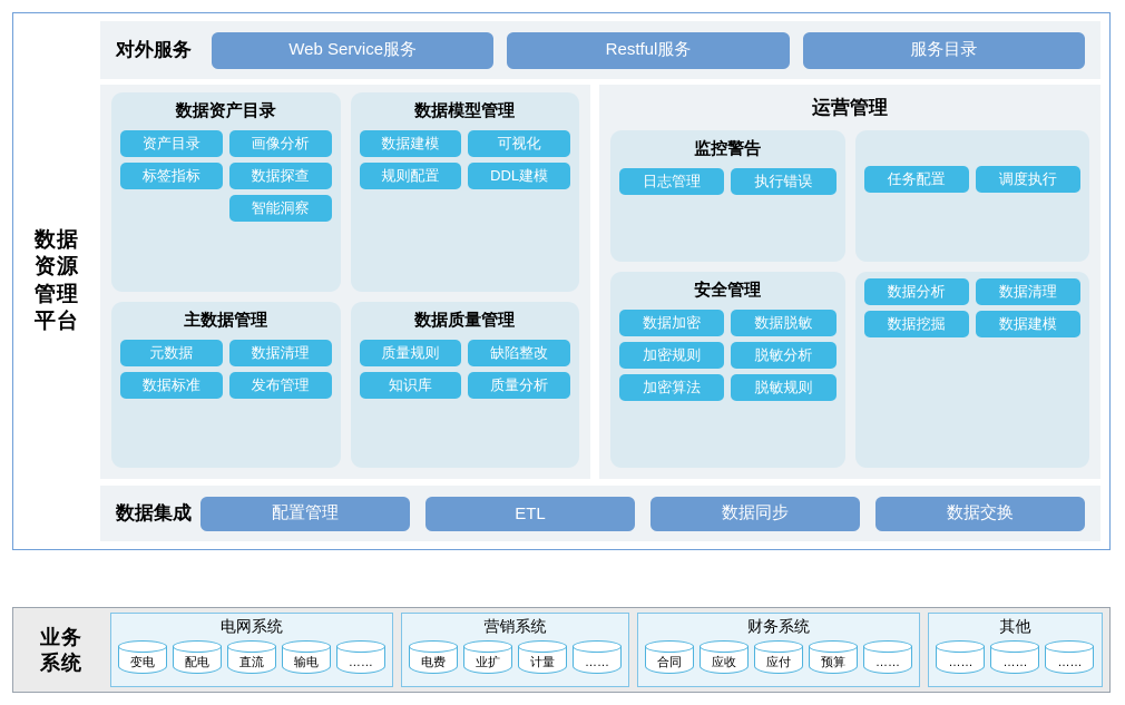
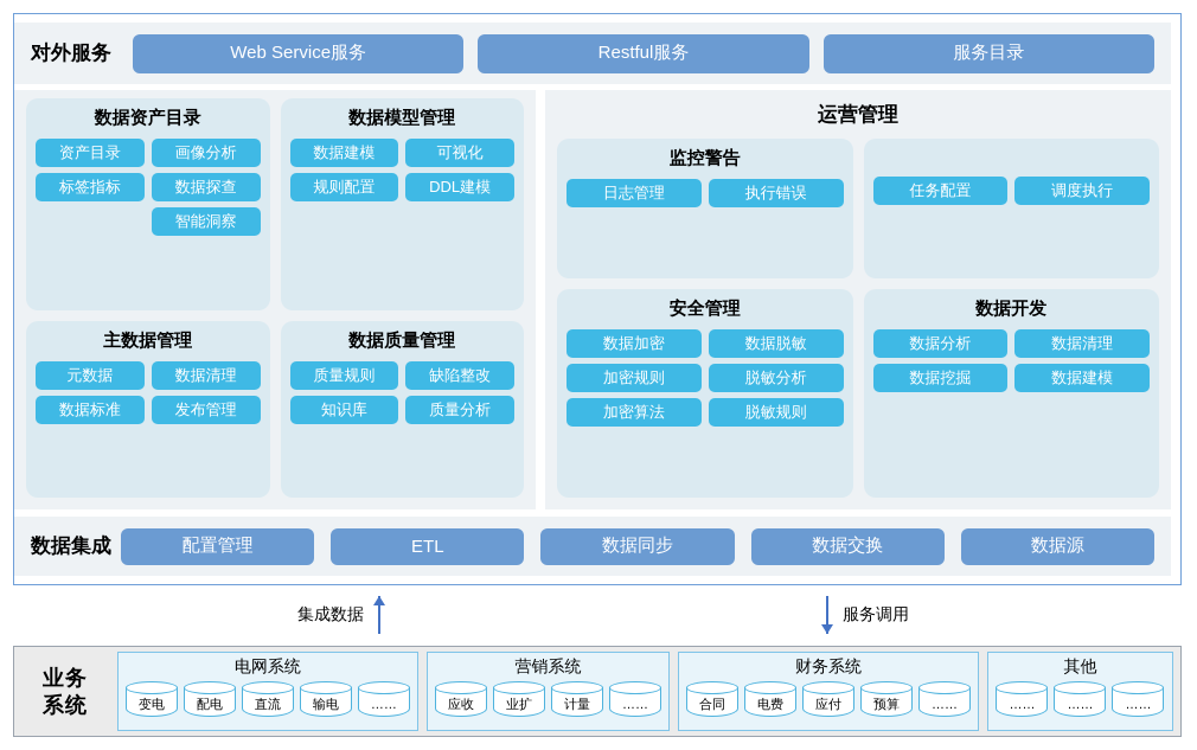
- 数据
- 资源
- 管理
- 平台
  对外服务
  Web Service服务
  Restful服务
  服务目录
  数据资产目录
  资产目录
  画像分析
  标签指标
  数据探查
  智能洞察
  数据模型管理
  数据建模
  可视化
  规则配置
  DDL建模
  主数据管理
  元数据
  数据清理
  数据标准
  发布管理
  数据质量管理
  质量规则
  缺陷整改
  知识库
  质量分析
  运营管理
  监控警告
  日志管理
  执行错误
  任务配置
  调度执行
  安全管理
  数据加密
  数据脱敏
  加密规则
  脱敏分析
  加密算法
  脱敏规则
+ 数据开发
  数据分析
  数据清理
  数据挖掘
  数据建模
  数据集成
  配置管理
  ETL
  数据同步
  数据交换
+ 数据源
+ 集成数据
+ 服务调用
  业务
  系统
  电网系统
  变电
  配电
  直流
  输电
  ……
  营销系统
- 电费
+ 应收
  业扩
  计量
  ……
  财务系统
  合同
- 应收
+ 电费
  应付
  预算
  ……
  其他
  ……
  ……
  ……
